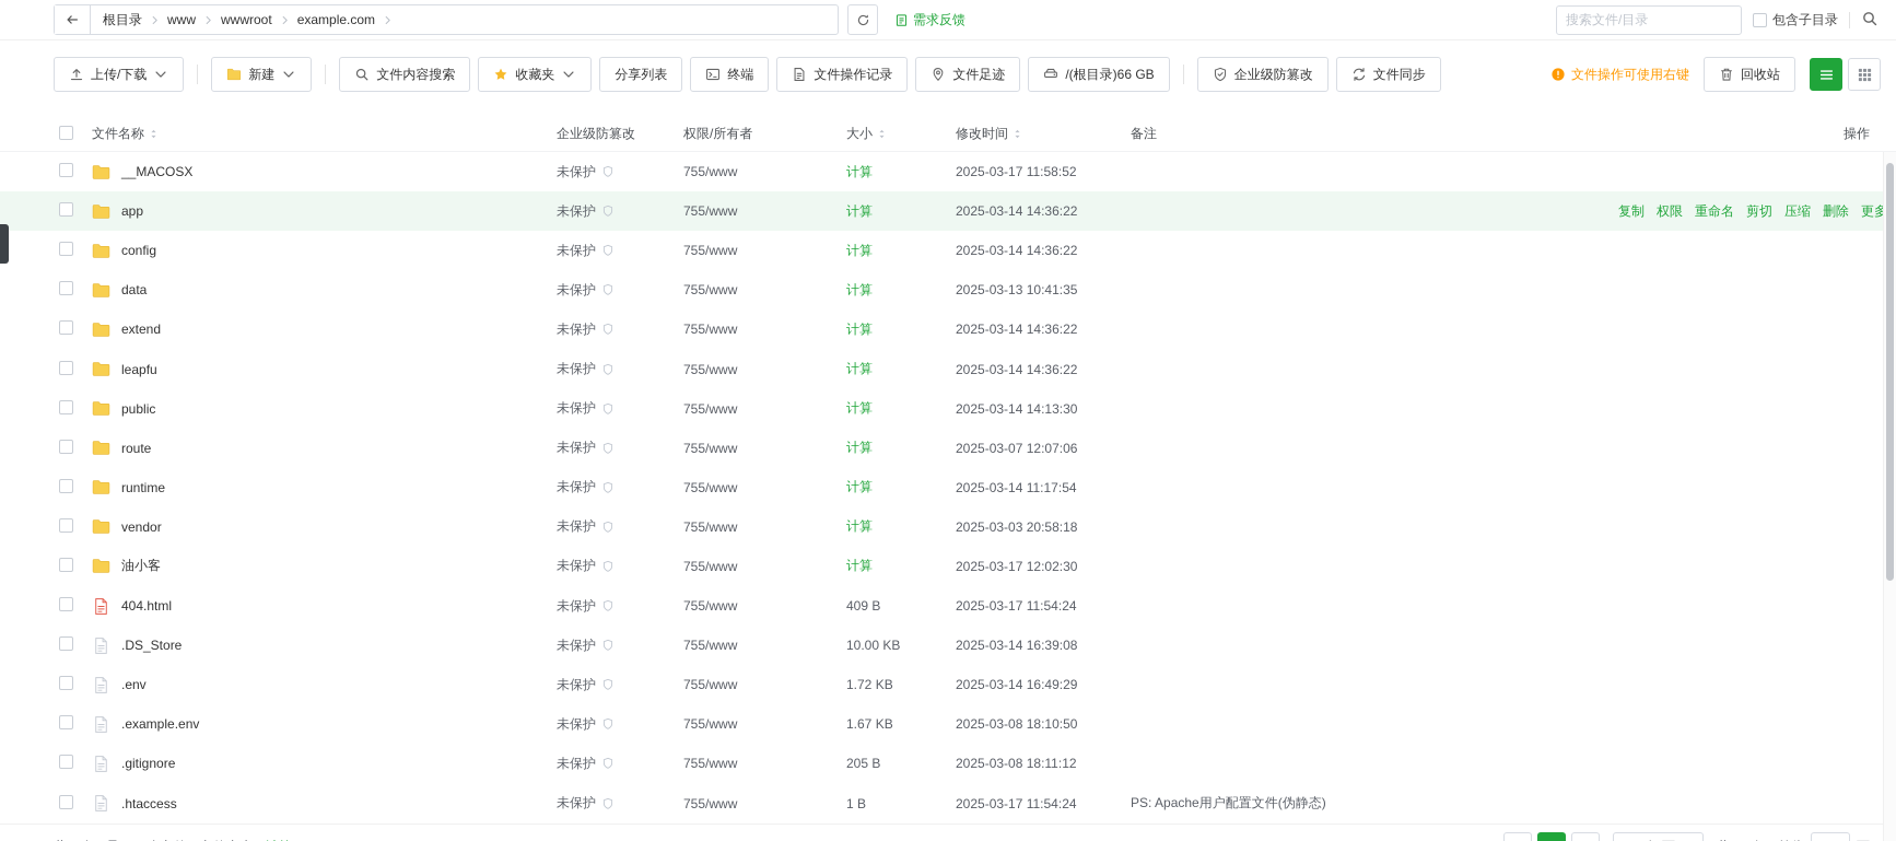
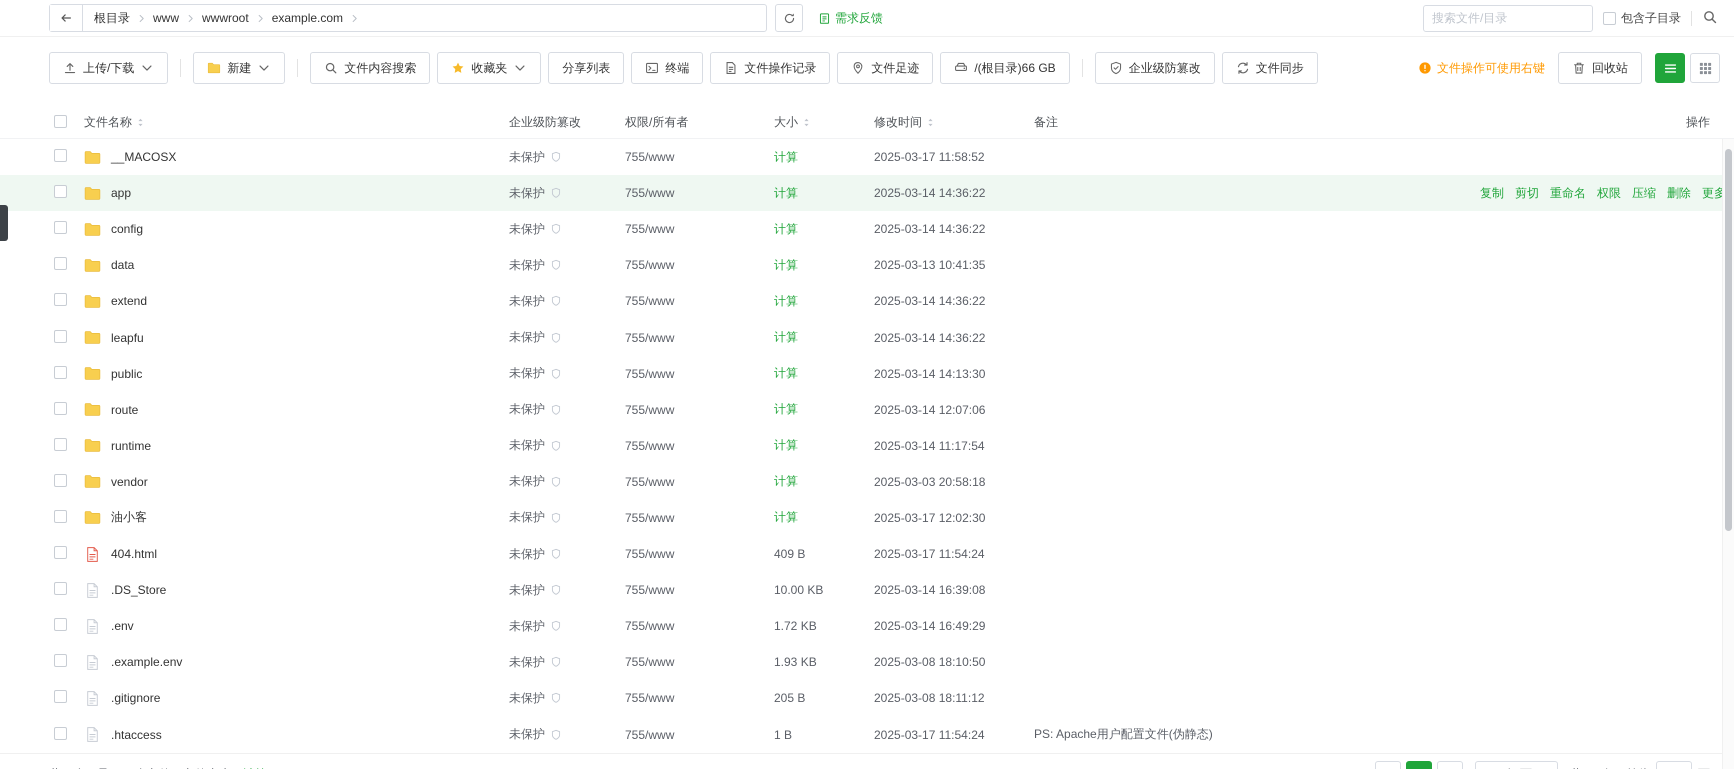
  根目录
  www
  wwwroot
  example.com
  需求反馈
  搜索文件/目录
  包含子目录
  上传/下载
  新建
  文件内容搜索
  收藏夹
  分享列表
  终端
  文件操作记录
  文件足迹
  /(根目录)66 GB
  企业级防篡改
  文件同步
  文件操作可使用右键
  回收站
  文件名称
  企业级防篡改
  权限/所有者
  大小
  修改时间
  备注
  操作
  __MACOSX
  未保护
  755/www
  计算
  2025-03-17 11:58:52
  app
  未保护
  755/www
  计算
  2025-03-14 14:36:22
  复制
- 权限
+ 剪切
  重命名
- 剪切
+ 权限
  压缩
  删除
  更多
  config
  未保护
  755/www
  计算
  2025-03-14 14:36:22
  data
  未保护
  755/www
  计算
  2025-03-13 10:41:35
  extend
  未保护
  755/www
  计算
  2025-03-14 14:36:22
  leapfu
  未保护
  755/www
  计算
  2025-03-14 14:36:22
  public
  未保护
  755/www
  计算
  2025-03-14 14:13:30
  route
  未保护
  755/www
  计算
- 2025-03-07 12:07:06
+ 2025-03-14 12:07:06
  runtime
  未保护
  755/www
  计算
  2025-03-14 11:17:54
  vendor
  未保护
  755/www
  计算
  2025-03-03 20:58:18
  油小客
  未保护
  755/www
  计算
  2025-03-17 12:02:30
  404.html
  未保护
  755/www
  409 B
  2025-03-17 11:54:24
  .DS_Store
  未保护
  755/www
  10.00 KB
  2025-03-14 16:39:08
  .env
  未保护
  755/www
  1.72 KB
  2025-03-14 16:49:29
  .example.env
  未保护
  755/www
- 1.67 KB
+ 1.93 KB
  2025-03-08 18:10:50
  .gitignore
  未保护
  755/www
  205 B
  2025-03-08 18:11:12
  .htaccess
  未保护
  755/www
  1 B
  2025-03-17 11:54:24
  PS: Apache用户配置文件(伪静态)
